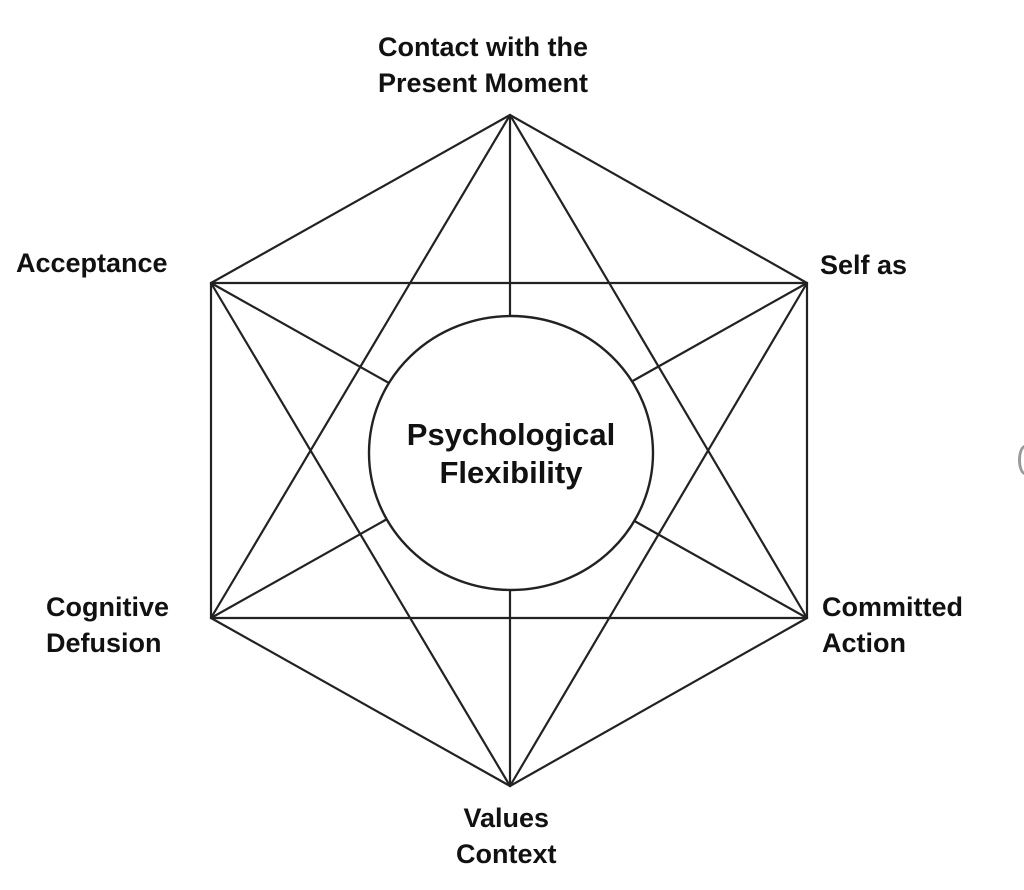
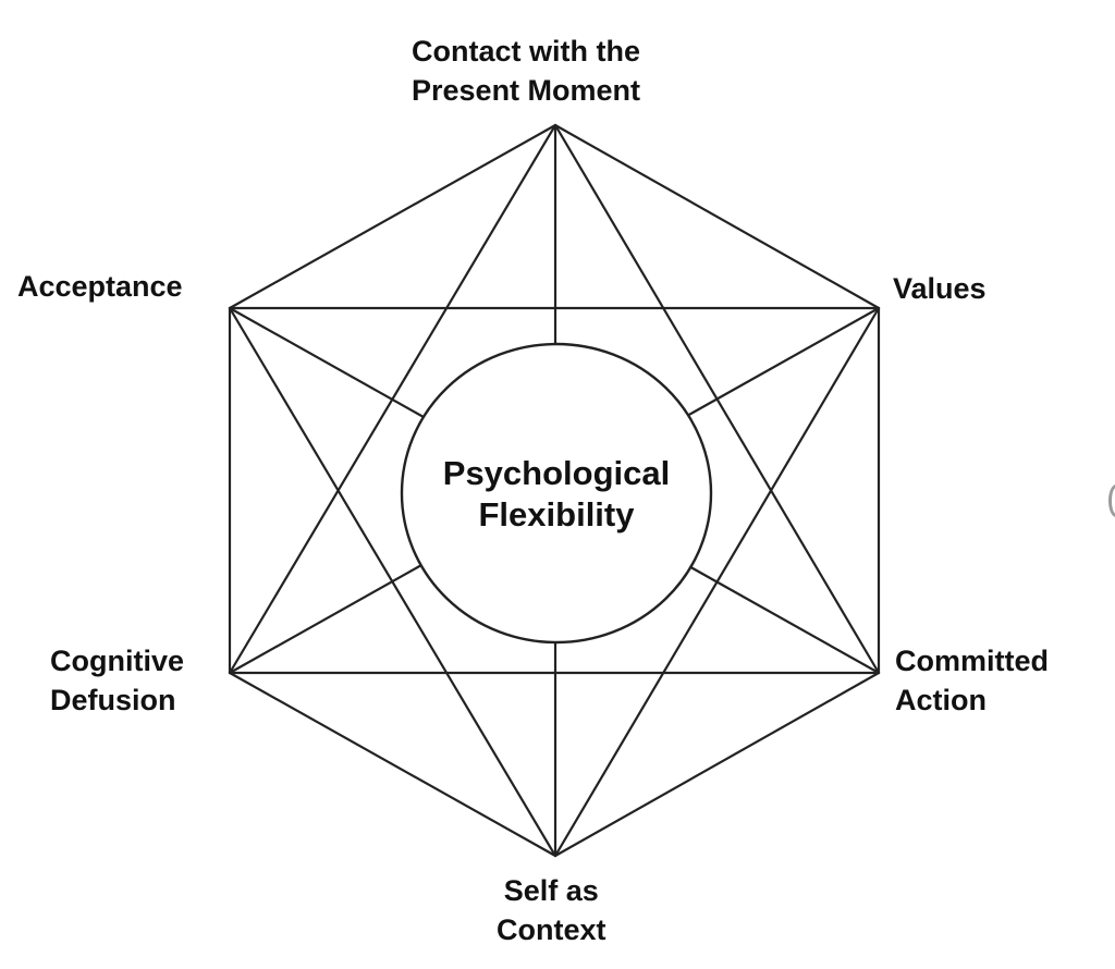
  Contact with the Present Moment
- Self as
+ Values
  Committed Action
- Values Context
+ Self as Context
  Cognitive Defusion
  Acceptance
  Psychological Flexibility
